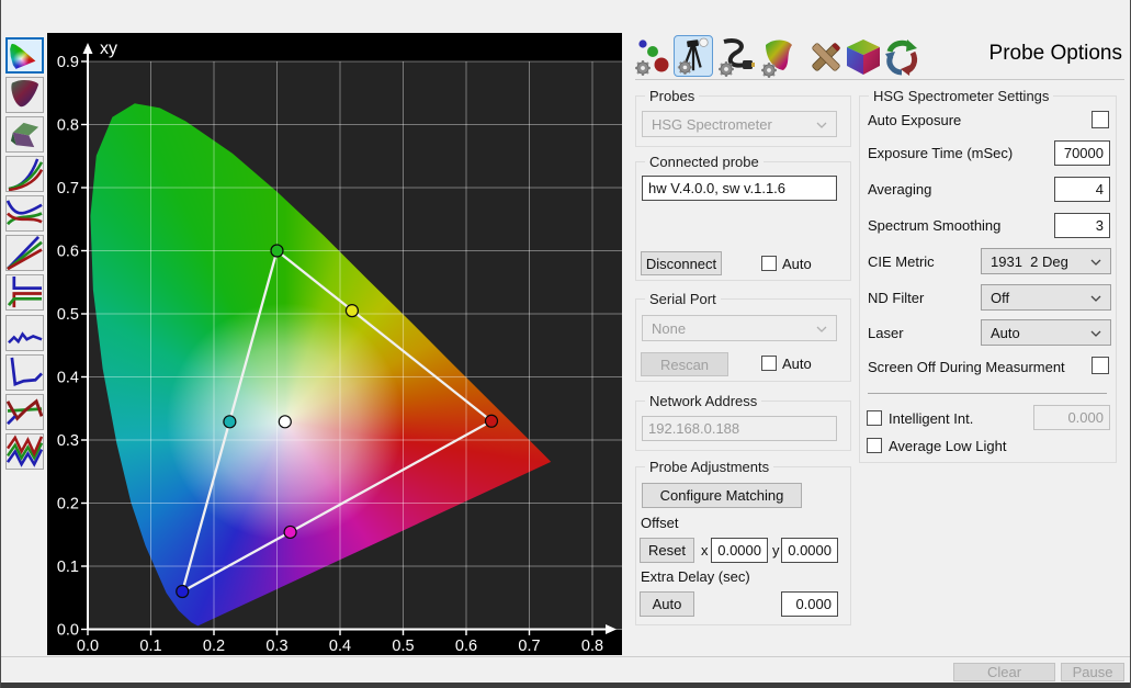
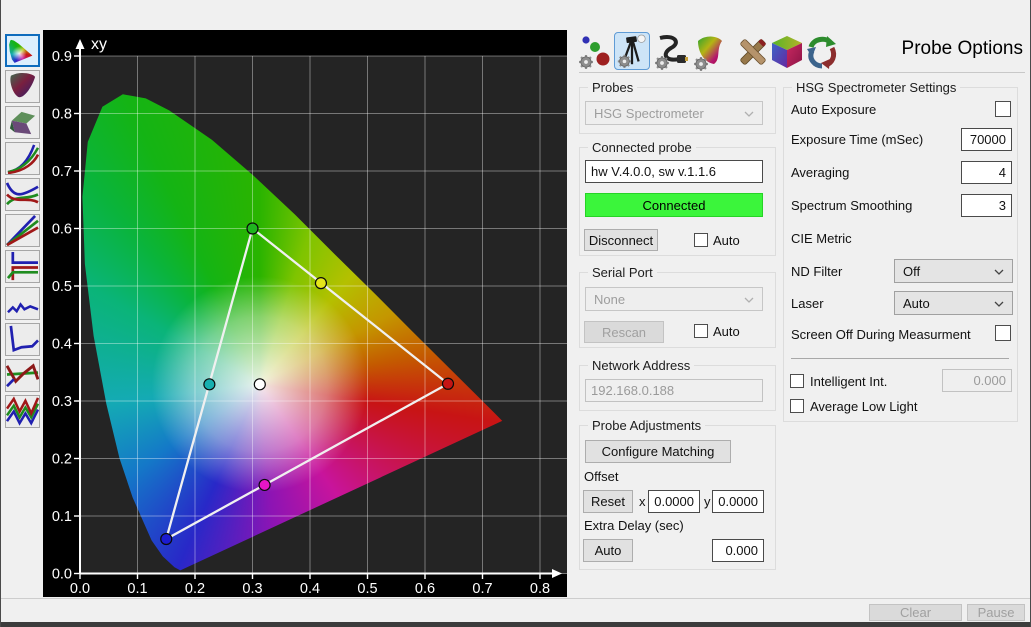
  0.0
  0.1
  0.2
  0.3
  0.4
  0.5
  0.6
  0.7
  0.8
  0.0
  0.1
  0.2
  0.3
  0.4
  0.5
  0.6
  0.7
  0.8
  0.9
  xy
  Probe Options
  Probes
  HSG Spectrometer
  Connected probe
  hw V.4.0.0, sw v.1.1.6
+ Connected
  Disconnect
  Auto
  Serial Port
  None
  Rescan
  Auto
  Network Address
  192.168.0.188
  Probe Adjustments
  Configure Matching
  Offset
  Reset
  x
  0.0000
  y
  0.0000
  Extra Delay (sec)
  Auto
  0.000
  HSG Spectrometer Settings
  Auto Exposure
  Exposure Time (mSec)
  70000
  Averaging
  4
  Spectrum Smoothing
  3
  CIE Metric
- 1931 2 Deg
  ND Filter
  Off
  Laser
  Auto
  Screen Off During Measurment
  Intelligent Int.
  0.000
  Average Low Light
  Clear
  Pause
